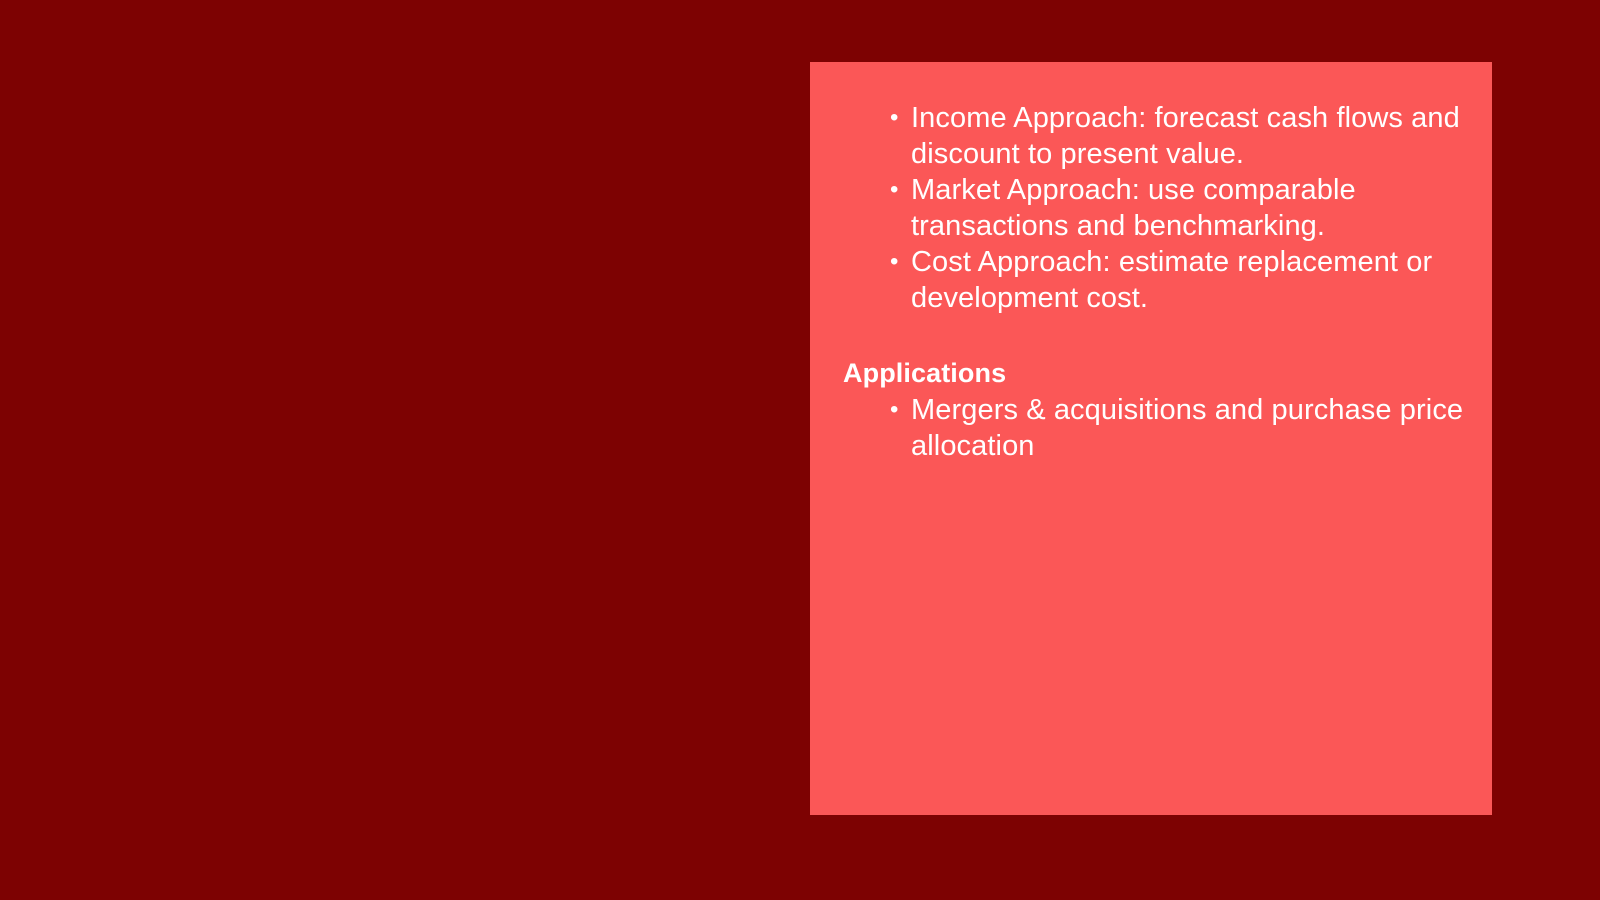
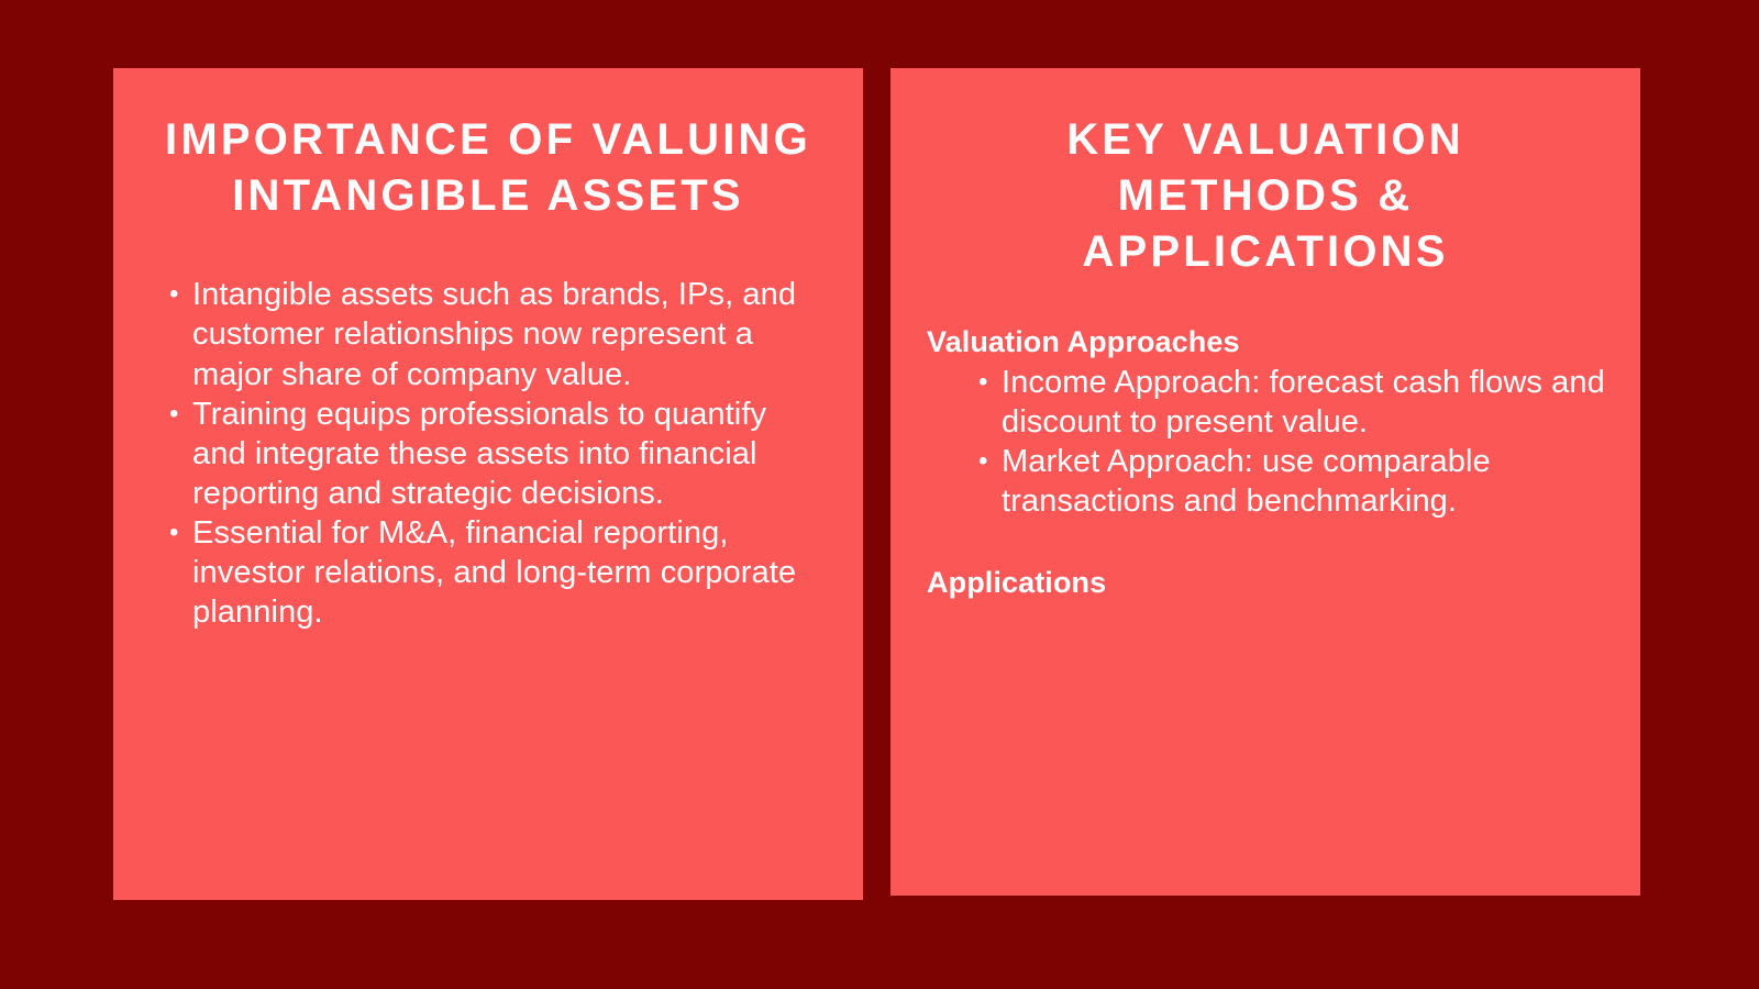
+ IMPORTANCE OF VALUING INTANGIBLE ASSETS
+ Intangible assets such as brands, IPs, and customer relationships now represent a major share of company value.
+ Training equips professionals to quantify and integrate these assets into financial reporting and strategic decisions.
+ Essential for M&A, financial reporting, investor relations, and long-term corporate planning.
+ KEY VALUATION METHODS & APPLICATIONS
+ Valuation Approaches
  Income Approach: forecast cash flows and discount to present value.
  Market Approach: use comparable transactions and benchmarking.
- Cost Approach: estimate replacement or development cost.
  Applications
- Mergers & acquisitions and purchase price allocation
